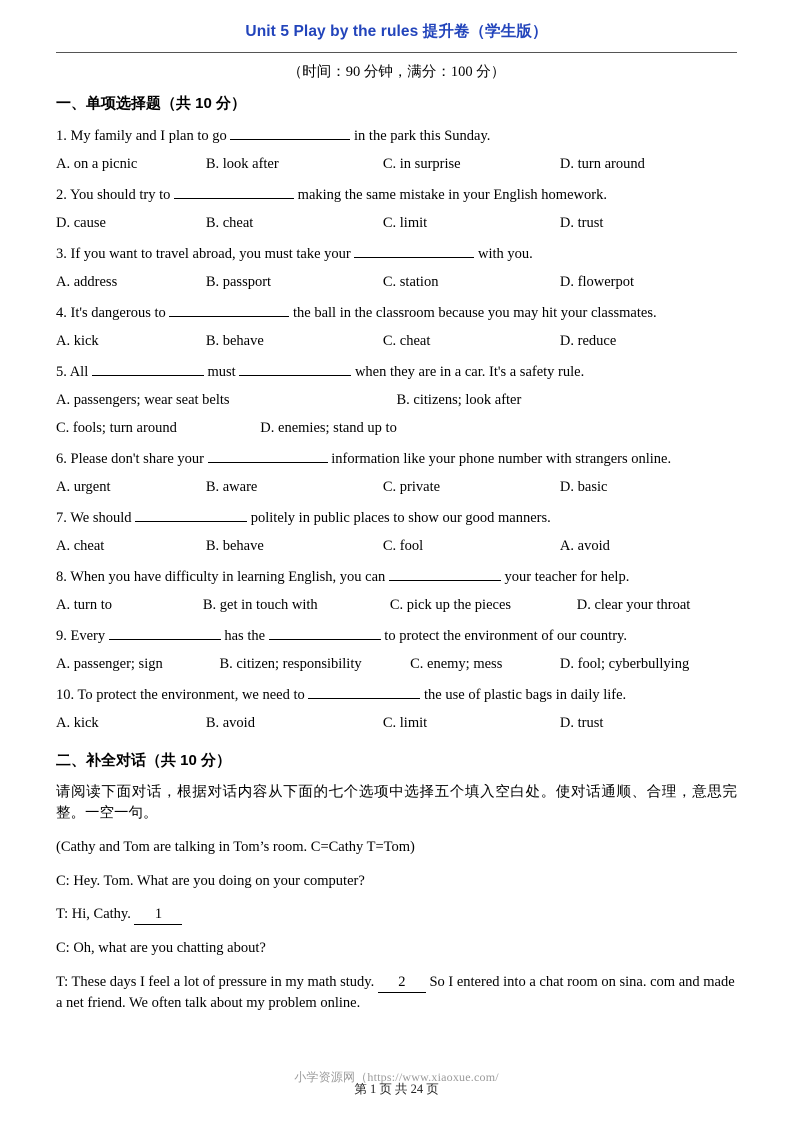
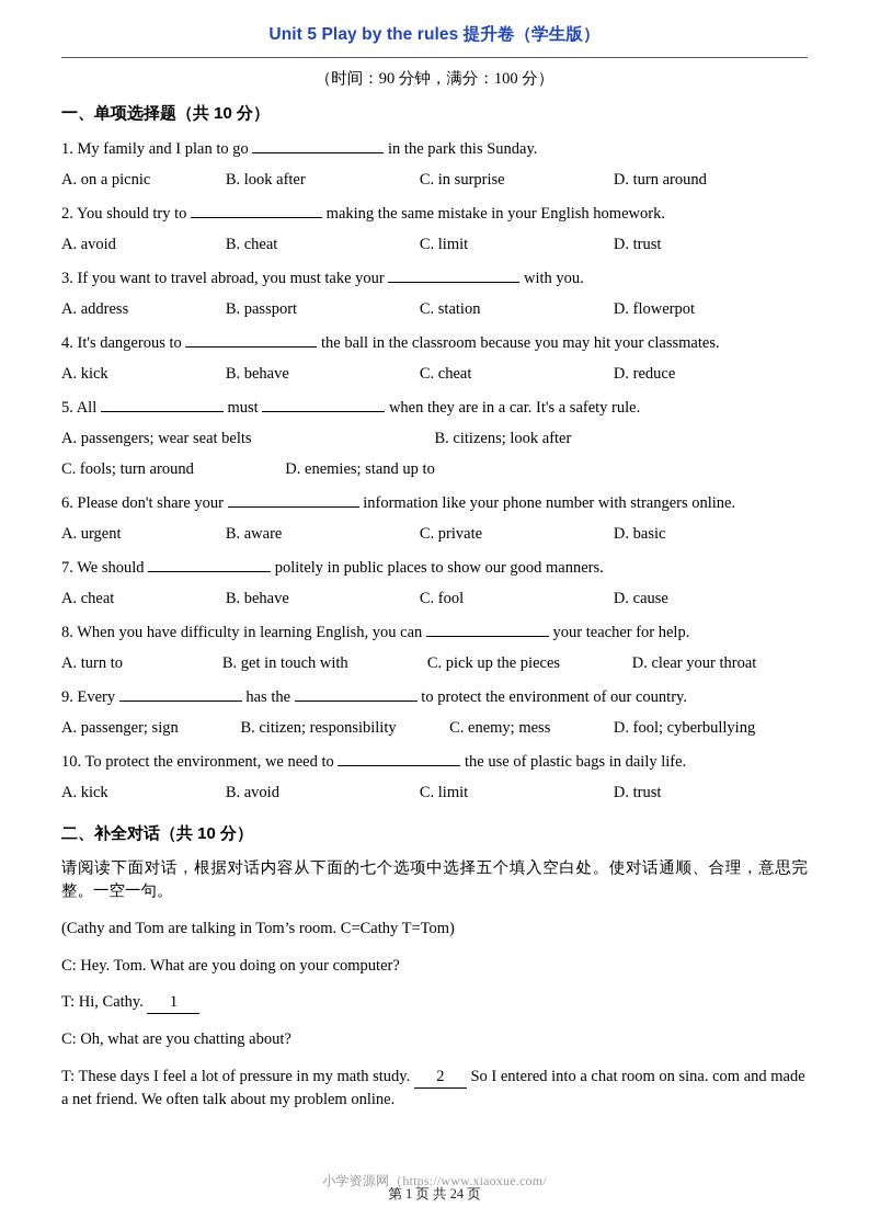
  Unit 5 Play by the rules 提升卷（学生版）
  （时间：90 分钟，满分：100 分）
  一、单项选择题（共 10 分）
  1. My family and I plan to go in the park this Sunday.
  A. on a picnic
  B. look after
  C. in surprise
  D. turn around
  2. You should try to making the same mistake in your English homework.
- D. cause
+ A. avoid
  B. cheat
  C. limit
  D. trust
  3. If you want to travel abroad, you must take your with you.
  A. address
  B. passport
  C. station
  D. flowerpot
  4. It's dangerous to the ball in the classroom because you may hit your classmates.
  A. kick
  B. behave
  C. cheat
  D. reduce
  5. All must when they are in a car. It's a safety rule.
  A. passengers; wear seat belts
  B. citizens; look after
  C. fools; turn around
  D. enemies; stand up to
  6. Please don't share your information like your phone number with strangers online.
  A. urgent
  B. aware
  C. private
  D. basic
  7. We should politely in public places to show our good manners.
  A. cheat
  B. behave
  C. fool
- A. avoid
+ D. cause
  8. When you have difficulty in learning English, you can your teacher for help.
  A. turn to
  B. get in touch with
  C. pick up the pieces
  D. clear your throat
  9. Every has the to protect the environment of our country.
  A. passenger; sign
  B. citizen; responsibility
  C. enemy; mess
  D. fool; cyberbullying
  10. To protect the environment, we need to the use of plastic bags in daily life.
  A. kick
  B. avoid
  C. limit
  D. trust
  二、补全对话（共 10 分）
  请阅读下面对话，根据对话内容从下面的七个选项中选择五个填入空白处。使对话通顺、合理，意思完整。一空一句。
  (Cathy and Tom are talking in Tom’s room. C=Cathy T=Tom)
  C: Hey. Tom. What are you doing on your computer?
  T: Hi, Cathy. 1
  C: Oh, what are you chatting about?
  T: These days I feel a lot of pressure in my math study. 2 So I entered into a chat room on sina. com and made a net friend. We often talk about my problem online.
  小学资源网（https://www.xiaoxue.com/
  第 1 页 共 24 页
